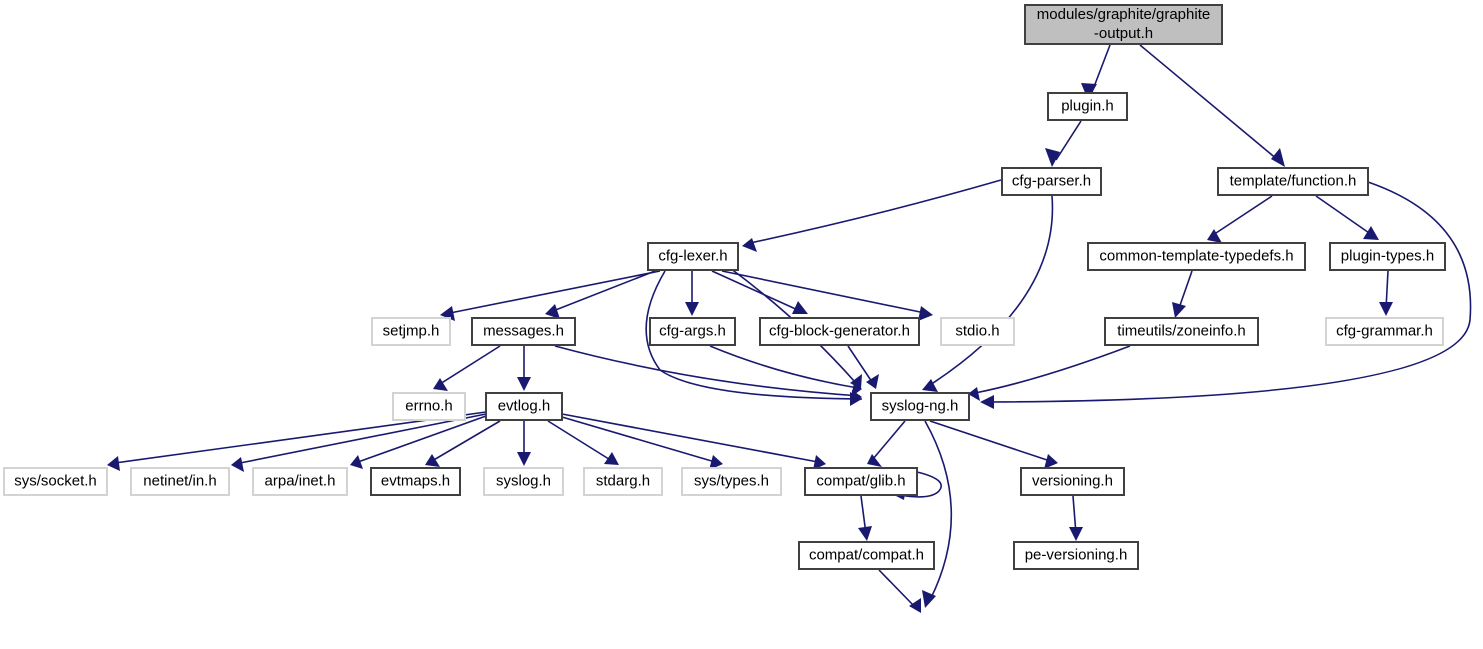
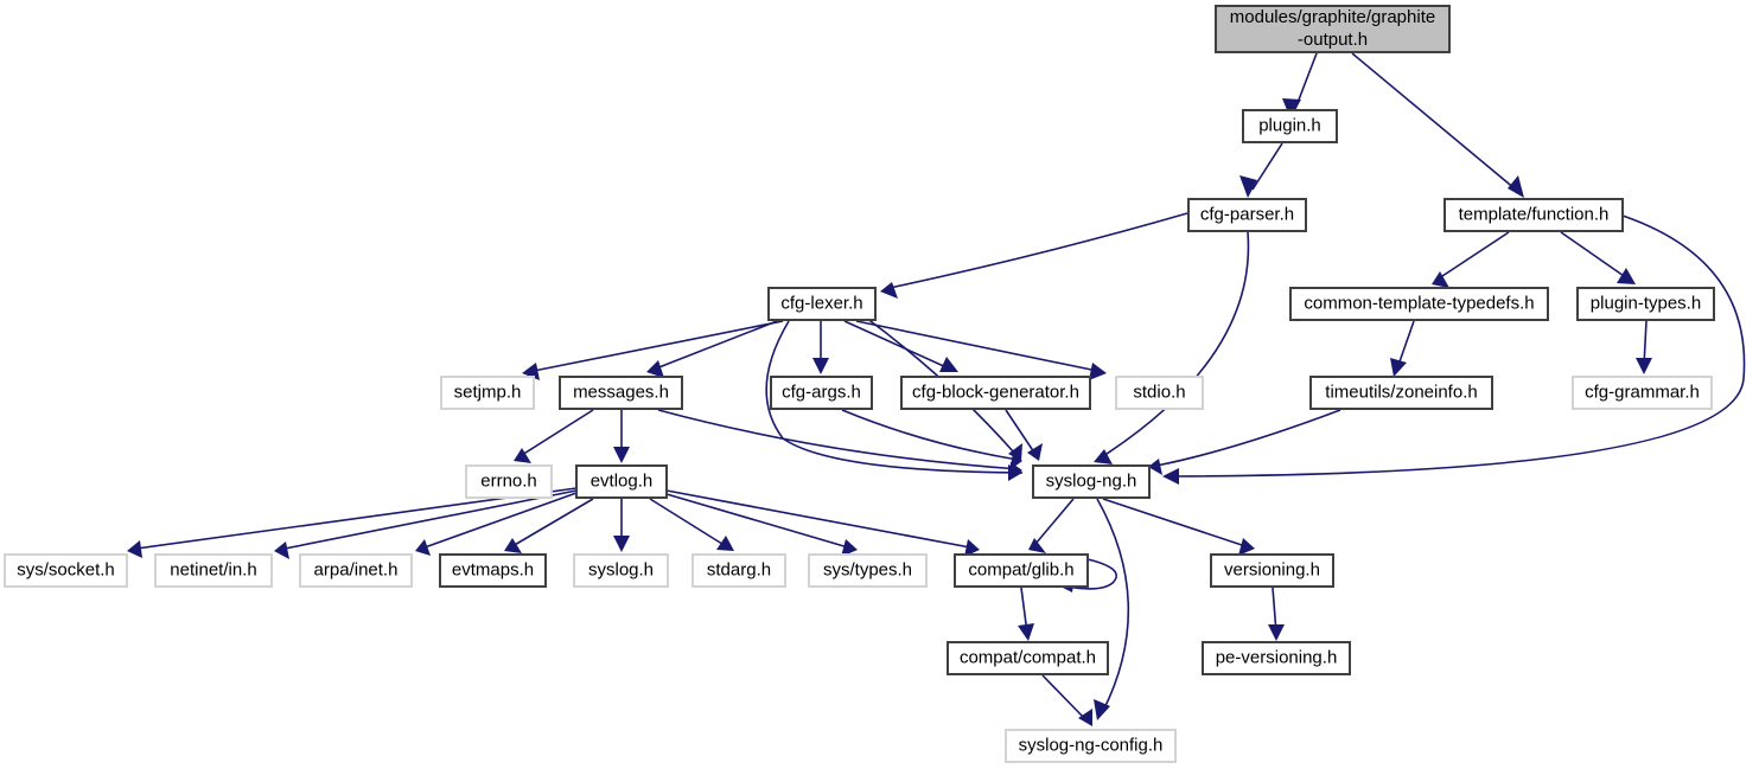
  modules/graphite/graphite
  -output.h
  plugin.h
  cfg-parser.h
  template/function.h
  cfg-lexer.h
  common-template-typedefs.h
  plugin-types.h
  setjmp.h
  messages.h
  cfg-args.h
  cfg-block-generator.h
  stdio.h
  timeutils/zoneinfo.h
  cfg-grammar.h
  errno.h
  evtlog.h
  syslog-ng.h
  sys/socket.h
  netinet/in.h
  arpa/inet.h
  evtmaps.h
  syslog.h
  stdarg.h
  sys/types.h
  compat/glib.h
  versioning.h
  compat/compat.h
  pe-versioning.h
+ syslog-ng-config.h
